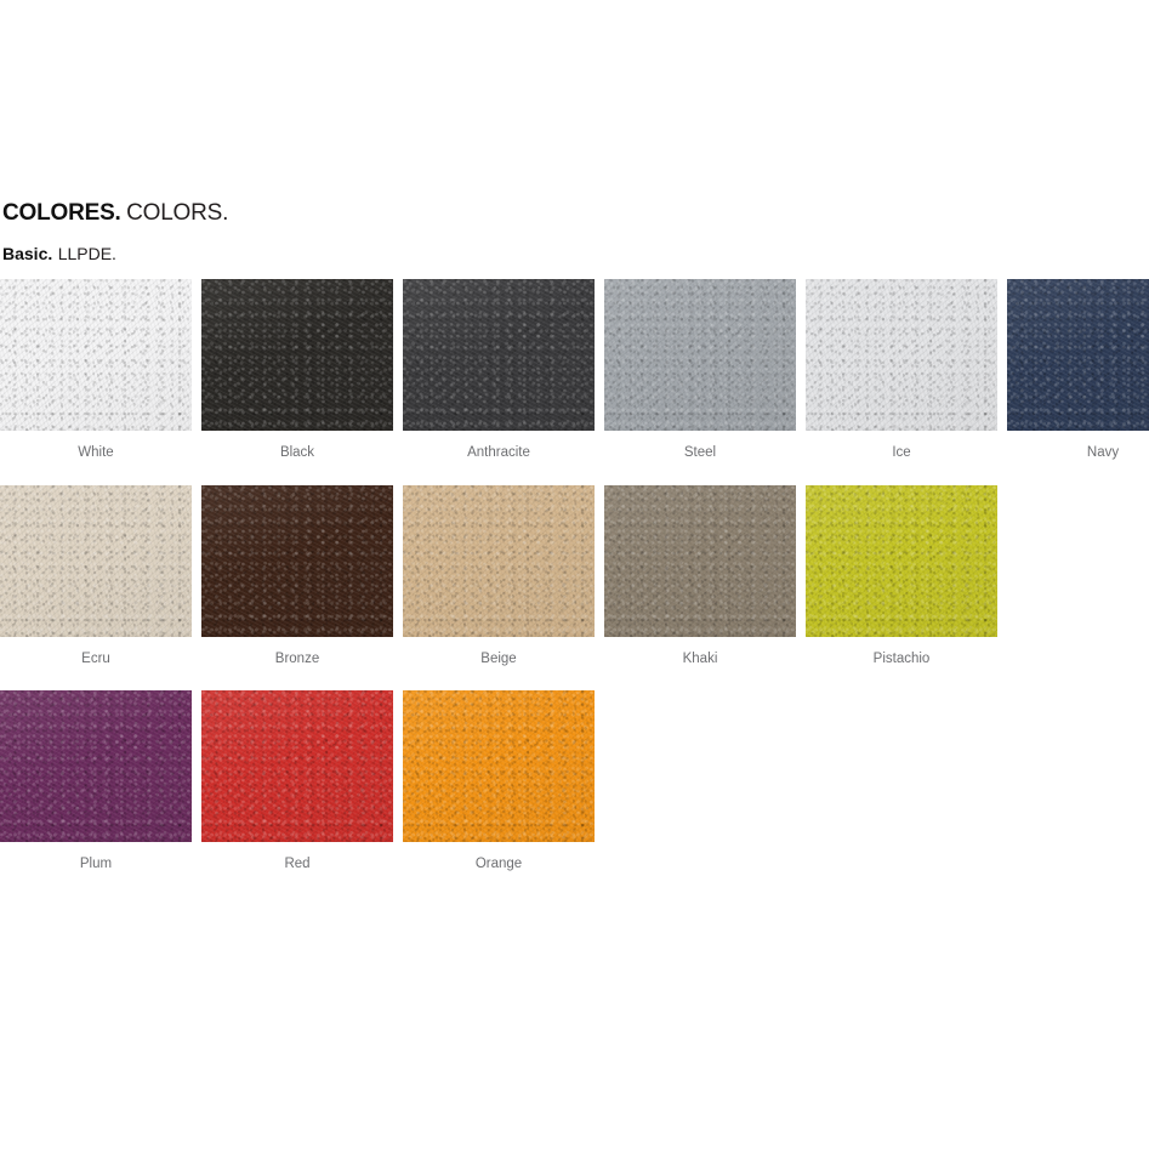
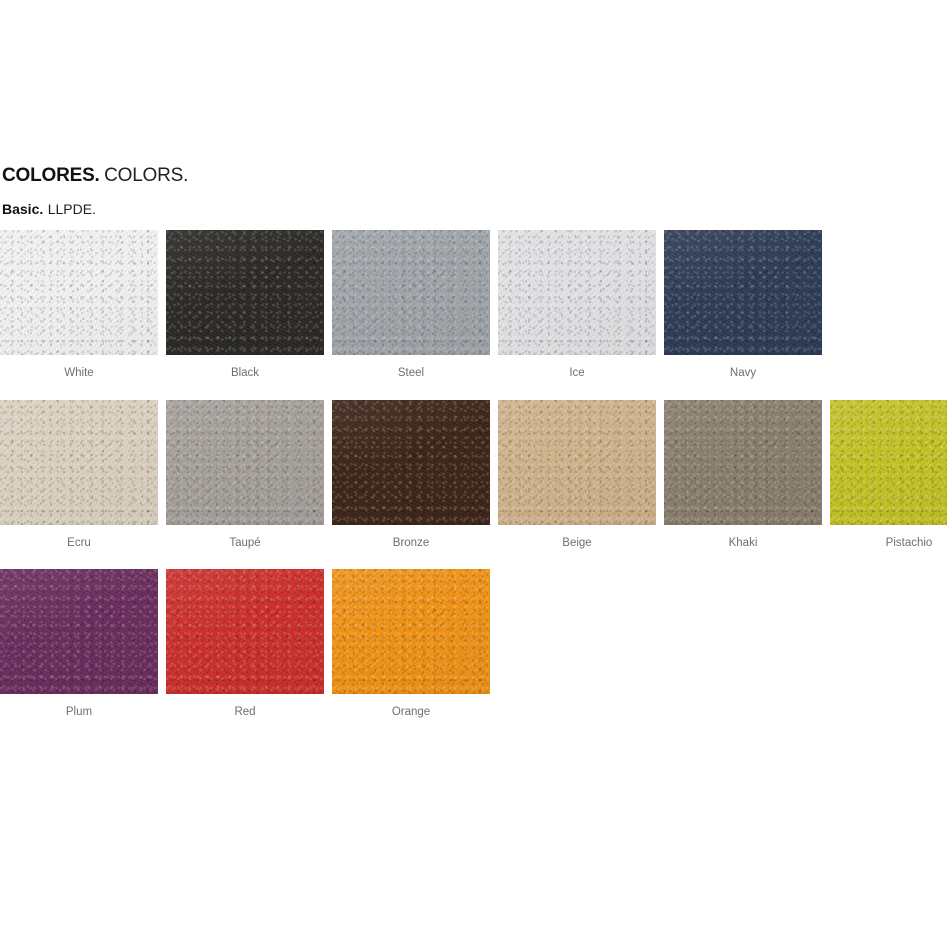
  COLORES. COLORS.
  Basic. LLPDE.
  White
  Black
- Anthracite
  Steel
  Ice
  Navy
  Ecru
+ Taupé
  Bronze
  Beige
  Khaki
  Pistachio
  Plum
  Red
  Orange
